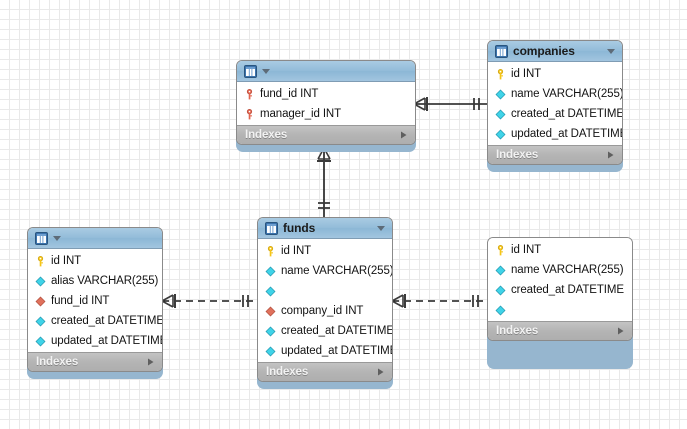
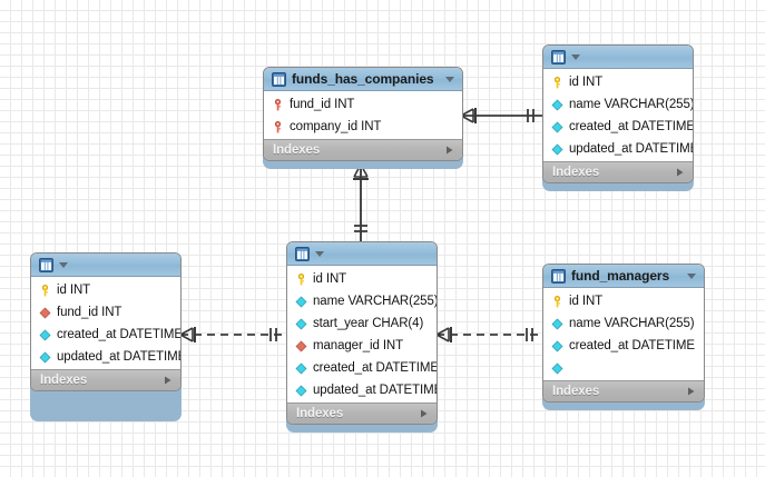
+ funds_has_companies
  fund_id INT
- manager_id INT
+ company_id INT
  Indexes
- companies
  id INT
  name VARCHAR(255)
  created_at DATETIME
  updated_at DATETIM
  Indexes
  id INT
- alias VARCHAR(255)
  fund_id INT
  created_at DATETIME
  updated_at DATETIM
  Indexes
- funds
  id INT
  name VARCHAR(255)
+ start_year CHAR(4)
- company_id INT
+ manager_id INT
  created_at DATETIME
  updated_at DATETIM
  Indexes
+ fund_managers
  id INT
  name VARCHAR(255)
  created_at DATETIME
  Indexes
